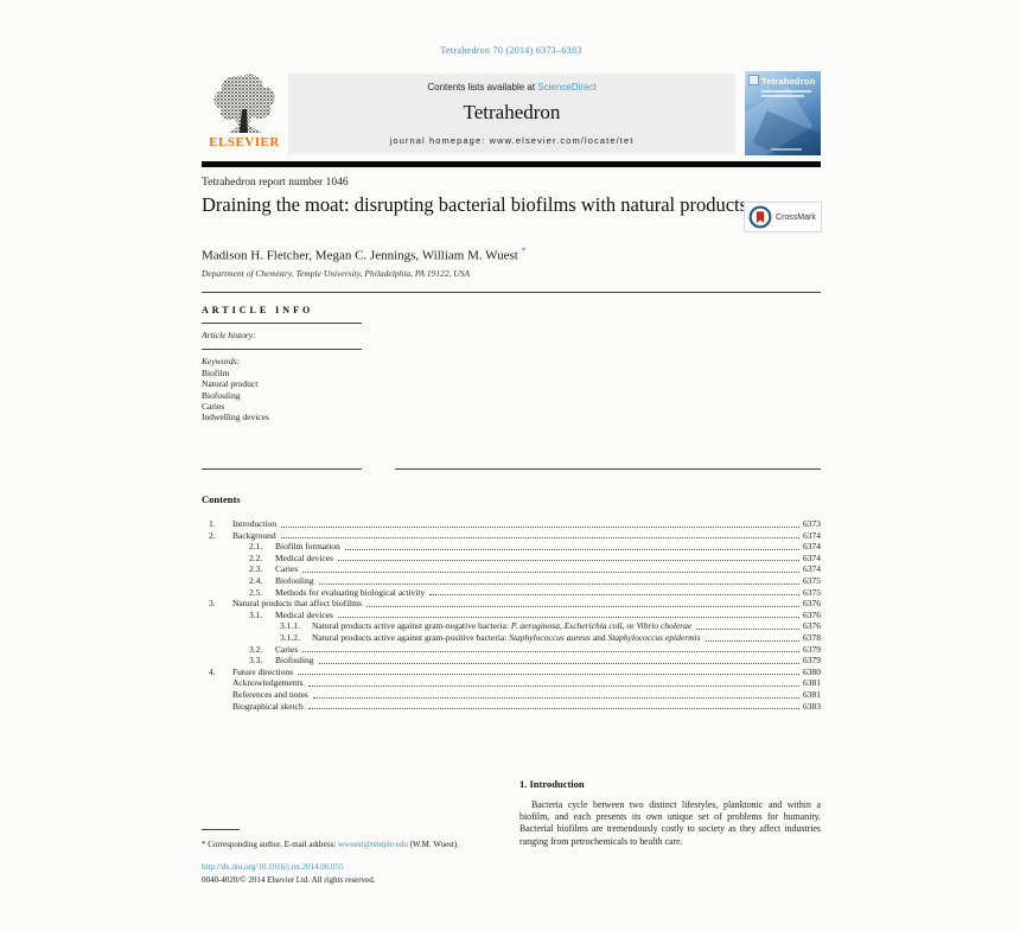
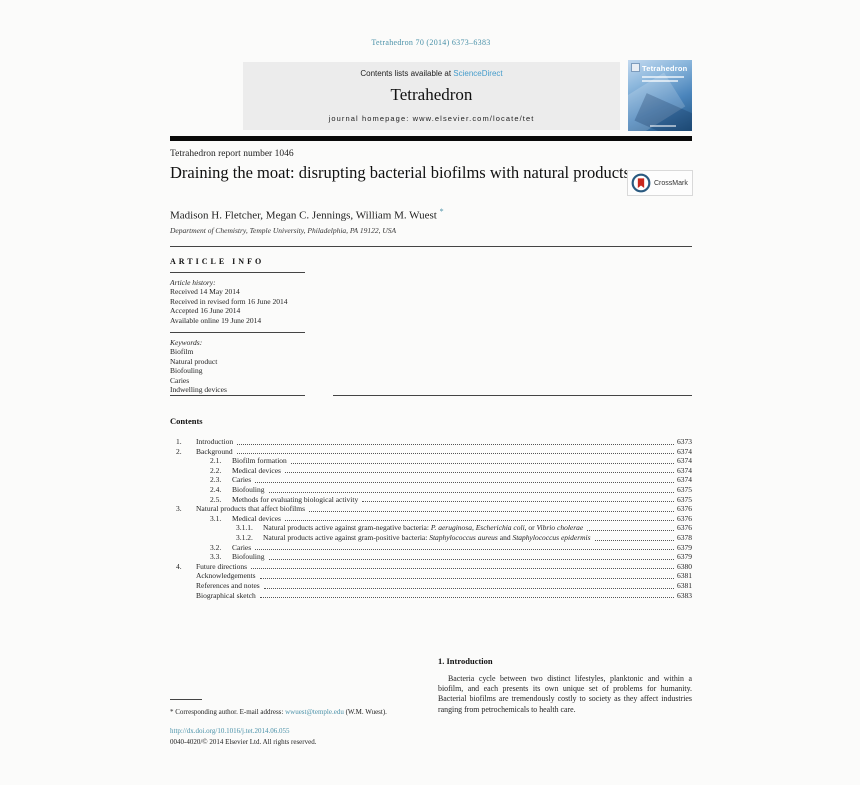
  Tetrahedron 70 (2014) 6373–6383
- ELSEVIER
  Contents lists available at ScienceDirect
  Tetrahedron
  journal homepage: www.elsevier.com/locate/tet
  Tetrahedron
  Tetrahedron report number 1046
  Draining the moat: disrupting bacterial biofilms with natural product
  Madison H. Fletcher, Megan C. Jennings, William M. Wuest *
  Department of Chemistry, Temple University, Philadelphia, PA 19122, USA
  ARTICLE INFO
  Article history:
+ Received 14 May 2014
+ Received in revised form 16 June 2014
+ Accepted 16 June 2014
+ Available online 19 June 2014
  Keywords:
  Biofilm
  Natural product
  Biofouling
  Caries
  Indwelling devices
  Contents
  1.
  Introduction
  6373
  2.
  Background
  6374
  2.1.
  Biofilm formation
  6374
  2.2.
  Medical devices
  6374
  2.3.
  Caries
  6374
  2.4.
  Biofouling
  6375
  2.5.
  Methods for evaluating biological activity
  6375
  3.
  Natural products that affect biofilms
  6376
  3.1.
  Medical devices
  6376
  3.1.1.
  Natural products active against gram-negative bacteria: P. aeruginosa, Escherichia coli, or Vibrio cholerae
  6376
  3.1.2.
  Natural products active against gram-positive bacteria: Staphylococcus aureus and Staphylococcus epidermis
  6378
  3.2.
  Caries
  6379
  3.3.
  Biofouling
  6379
  4.
  Future directions
  6380
  Acknowledgements
  6381
  References and notes
  6381
  Biographical sketch
  6383
  1. Introduction
  Bacteria cycle between two distinct lifestyles, planktonic and within a biofilm, and each presents its own unique set of problems for humanity. Bacterial biofilms are tremendously costly to society as they affect industries ranging from petrochemicals to health care.
  * Corresponding author. E-mail address: wwuest@temple.edu (W.M. Wuest).
  http://dx.doi.org/10.1016/j.tet.2014.06.055
  0040-4020/© 2014 Elsevier Ltd. All rights reserved.
